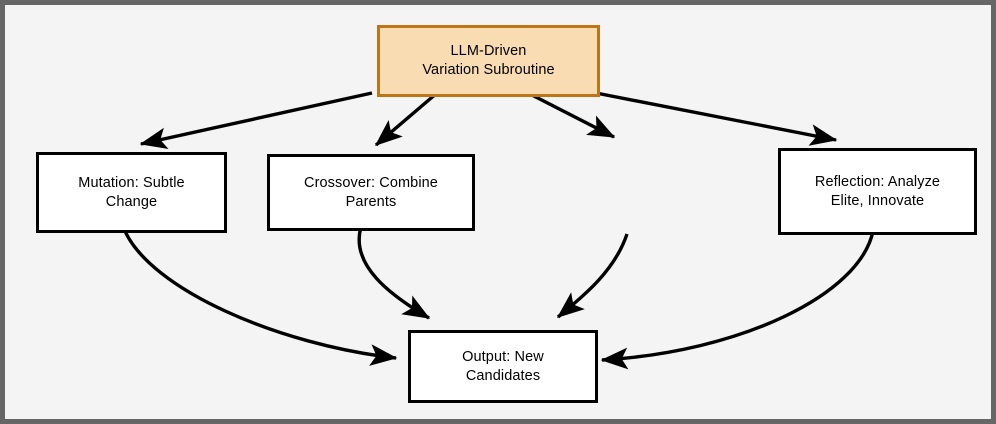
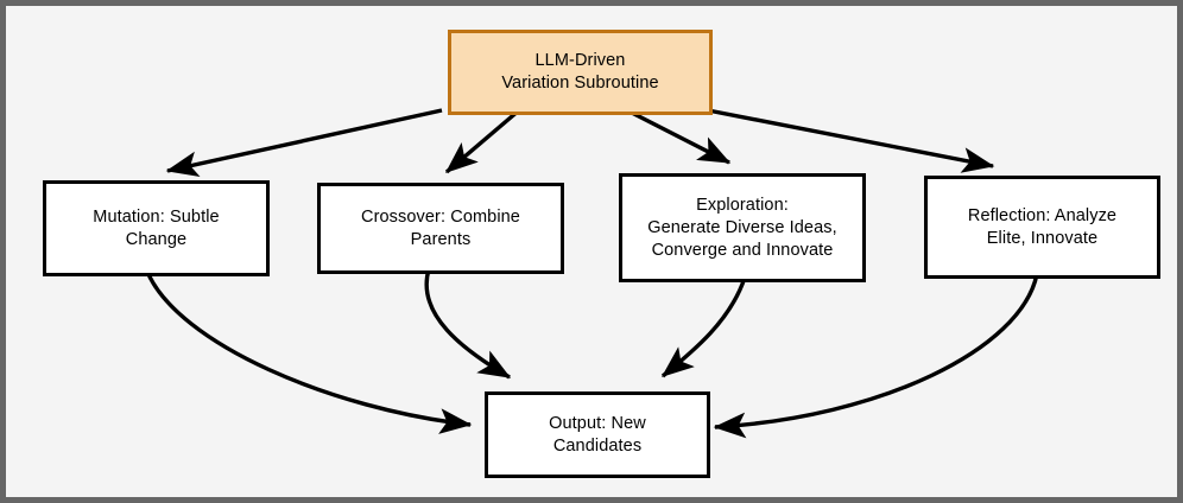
  LLM-Driven
  Variation Subroutine
  Mutation: Subtle
  Change
  Crossover: Combine
  Parents
+ Exploration:
+ Generate Diverse Ideas,
+ Converge and Innovate
  Reflection: Analyze
  Elite, Innovate
  Output: New
  Candidates
